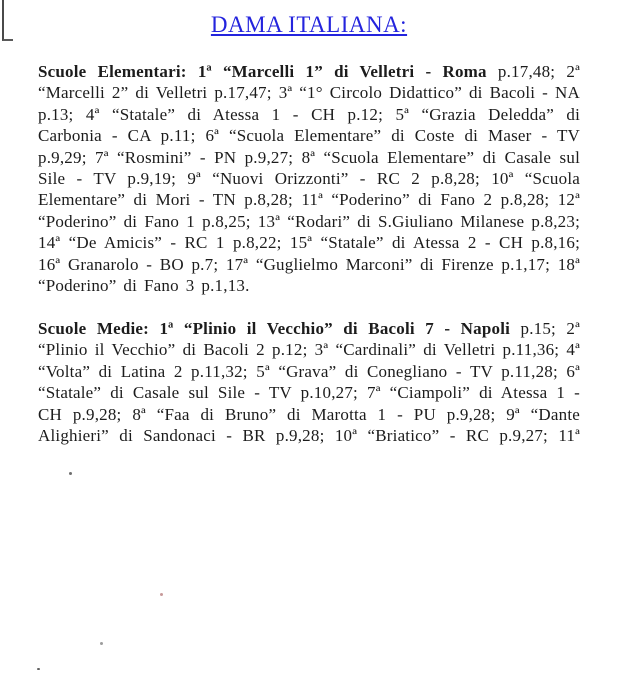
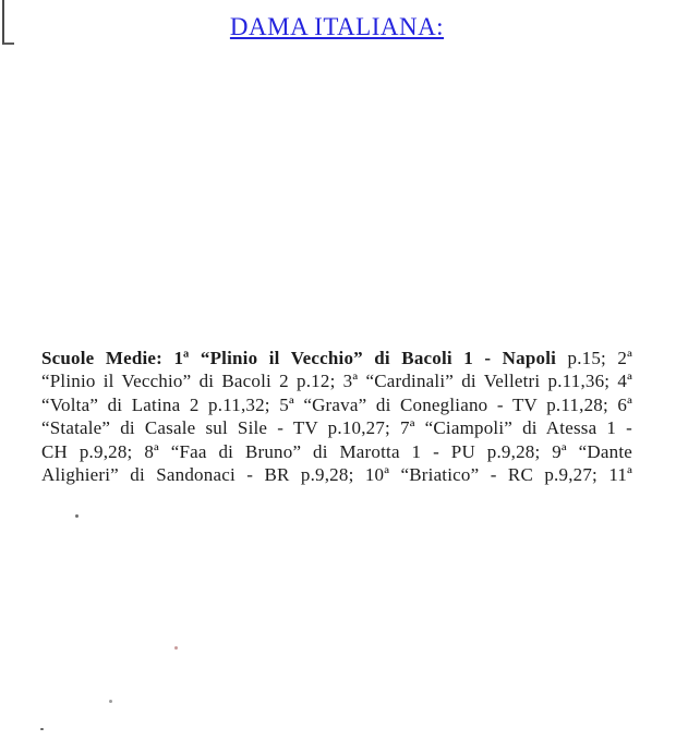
  DAMA ITALIANA:
- Scuole Elementari: 1ª “Marcelli 1” di Velletri - Roma p.17,48; 2ª “Marcelli 2” di Velletri p.17,47; 3ª “1° Circolo Didattico” di Bacoli - NA p.13; 4ª “Statale” di Atessa 1 - CH p.12; 5ª “Grazia Deledda” di Carbonia - CA p.11; 6ª “Scuola Elementare” di Coste di Maser - TV p.9,29; 7ª “Rosmini” - PN p.9,27; 8ª “Scuola Elementare” di Casale sul Sile - TV p.9,19; 9ª “Nuovi Orizzonti” - RC 2 p.8,28; 10ª “Scuola Elementare” di Mori - TN p.8,28; 11ª “Poderino” di Fano 2 p.8,28; 12ª “Poderino” di Fano 1 p.8,25; 13ª “Rodari” di S.Giuliano Milanese p.8,23; 14ª “De Amicis” - RC 1 p.8,22; 15ª “Statale” di Atessa 2 - CH p.8,16; 16ª Granarolo - BO p.7; 17ª “Guglielmo Marconi” di Firenze p.1,17; 18ª “Poderino” di Fano 3 p.1,13.
- Scuole Medie: 1ª “Plinio il Vecchio” di Bacoli 7 - Napoli p.15; 2ª “Plinio il Vecchio” di Bacoli 2 p.12; 3ª “Cardinali” di Velletri p.11,36; 4ª “Volta” di Latina 2 p.11,32; 5ª “Grava” di Conegliano - TV p.11,28; 6ª “Statale” di Casale sul Sile - TV p.10,27; 7ª “Ciampoli” di Atessa 1 - CH p.9,28; 8ª “Faa di Bruno” di Marotta 1 - PU p.9,28; 9ª “Dante Alighieri” di Sandonaci - BR p.9,28; 10ª “Briatico” - RC p.9,27; 11ª
+ Scuole Medie: 1ª “Plinio il Vecchio” di Bacoli 1 - Napoli p.15; 2ª “Plinio il Vecchio” di Bacoli 2 p.12; 3ª “Cardinali” di Velletri p.11,36; 4ª “Volta” di Latina 2 p.11,32; 5ª “Grava” di Conegliano - TV p.11,28; 6ª “Statale” di Casale sul Sile - TV p.10,27; 7ª “Ciampoli” di Atessa 1 - CH p.9,28; 8ª “Faa di Bruno” di Marotta 1 - PU p.9,28; 9ª “Dante Alighieri” di Sandonaci - BR p.9,28; 10ª “Briatico” - RC p.9,27; 11ª
